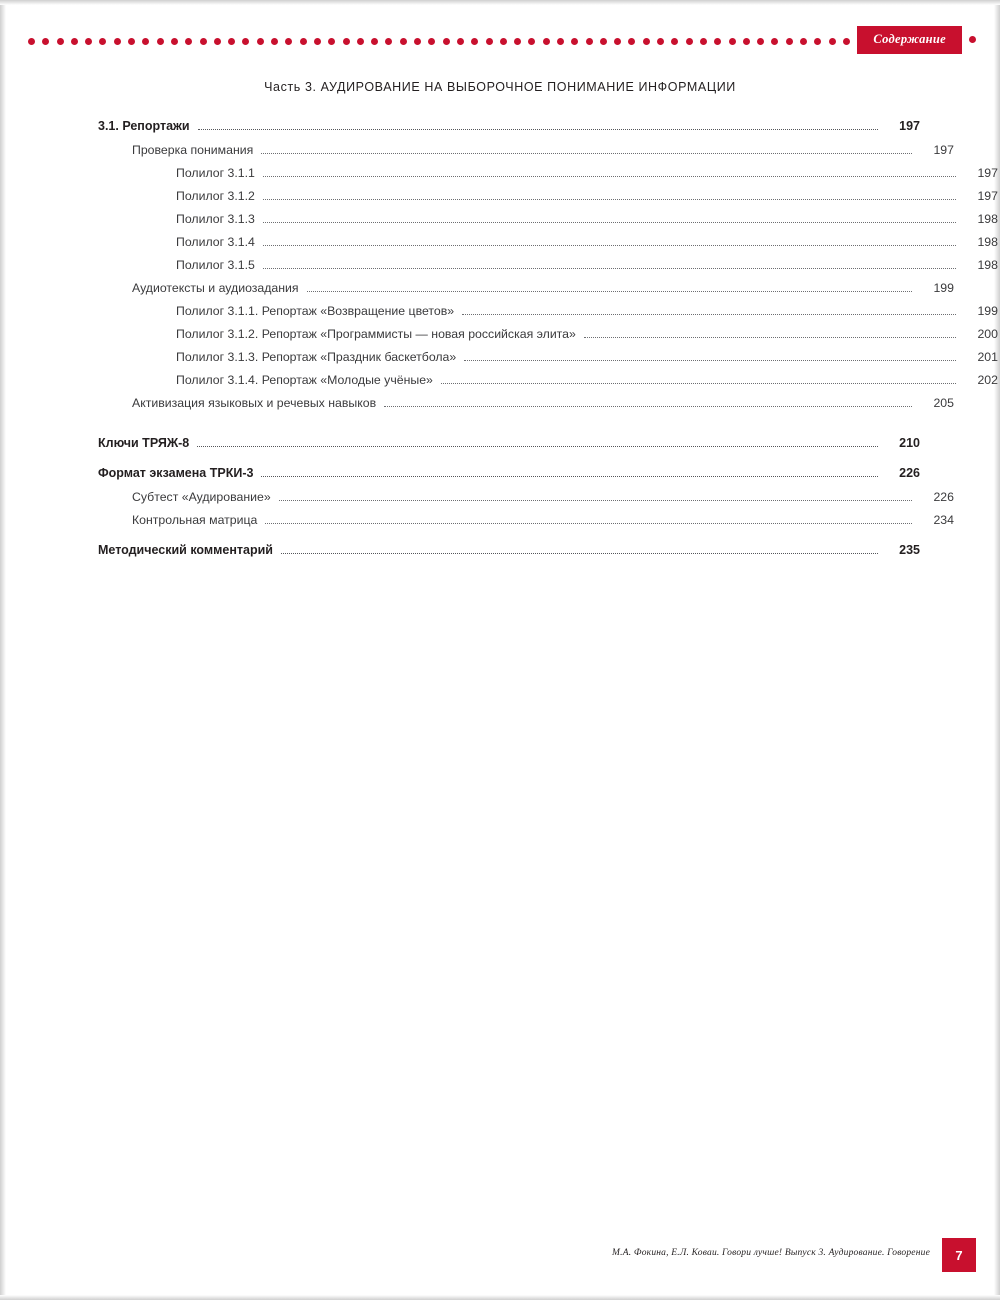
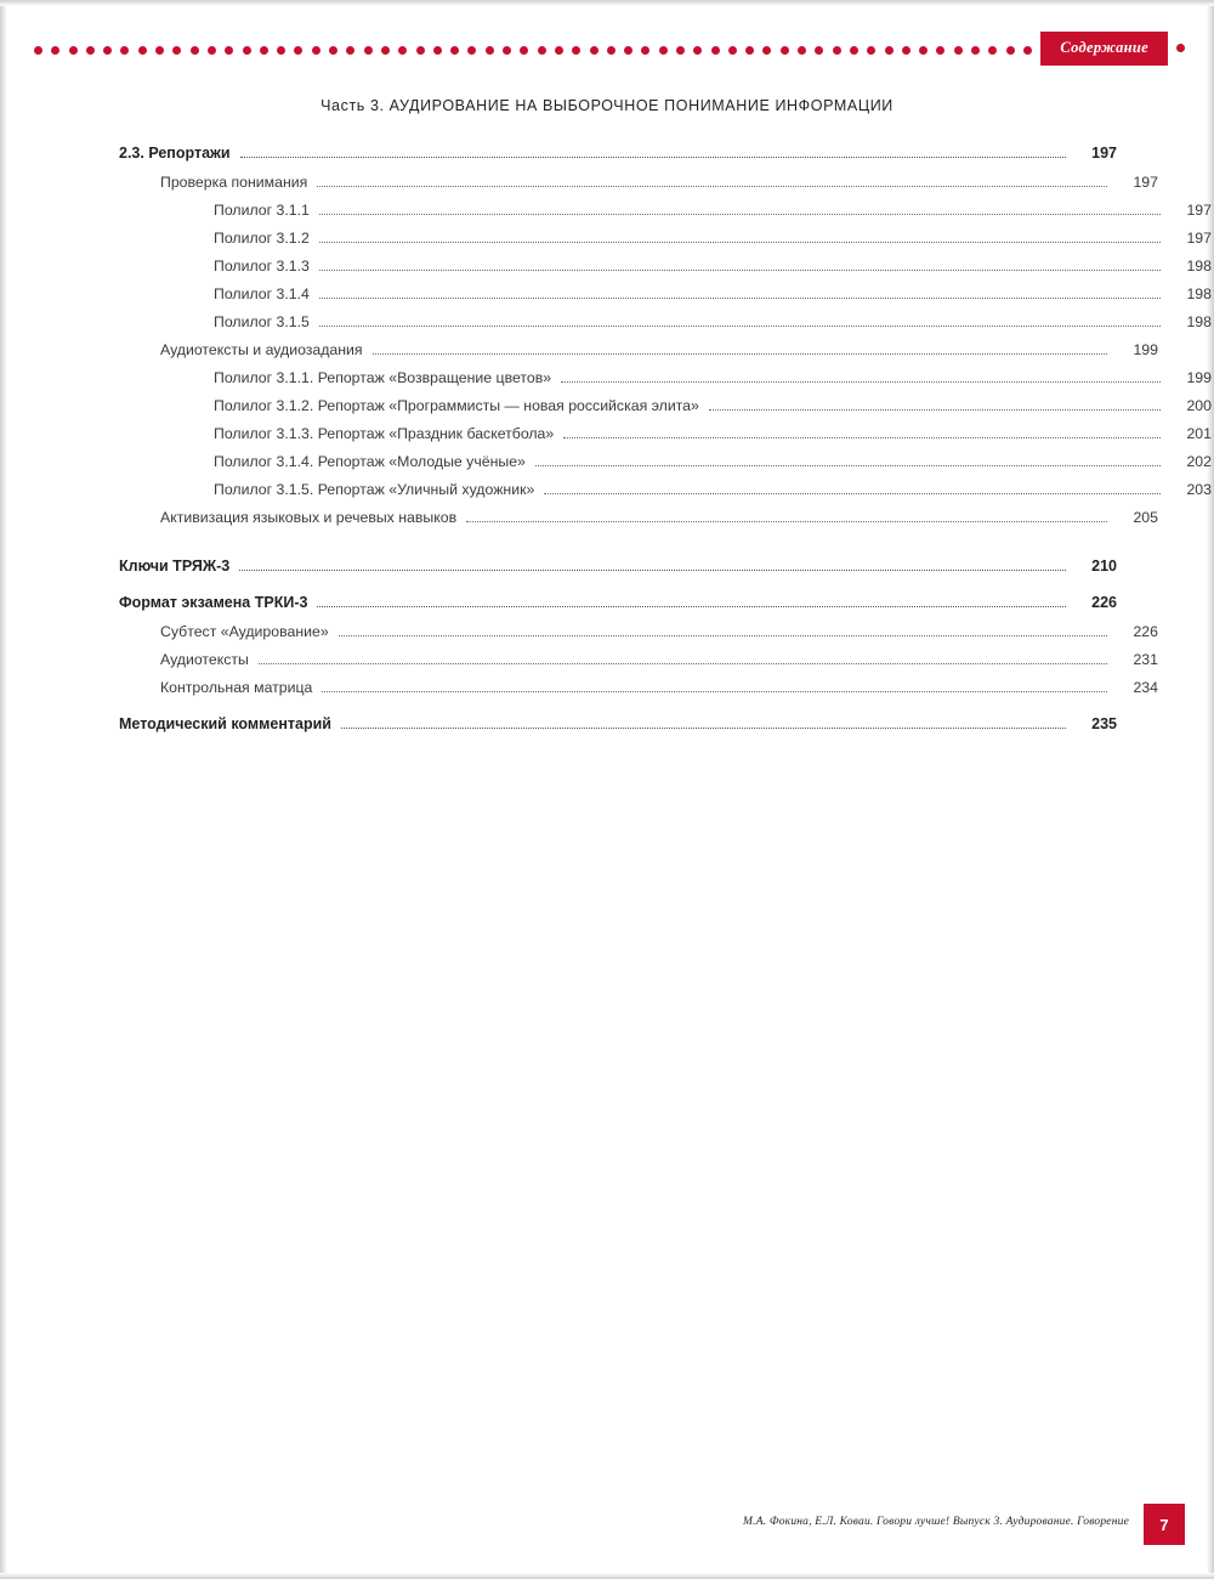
  Содержание
  Часть 3. АУДИРОВАНИЕ НА ВЫБОРОЧНОЕ ПОНИМАНИЕ ИНФОРМАЦИИ
- 3.1. Репортажи
+ 2.3. Репортажи
  197
  Проверка понимания
  197
  Полилог 3.1.1
  197
  Полилог 3.1.2
  197
  Полилог 3.1.3
  198
  Полилог 3.1.4
  198
  Полилог 3.1.5
  198
  Аудиотексты и аудиозадания
  199
  Полилог 3.1.1. Репортаж «Возвращение цветов»
  199
  Полилог 3.1.2. Репортаж «Программисты — новая российская элита»
  200
  Полилог 3.1.3. Репортаж «Праздник баскетбола»
  201
  Полилог 3.1.4. Репортаж «Молодые учёные»
  202
+ Полилог 3.1.5. Репортаж «Уличный художник»
+ 203
  Активизация языковых и речевых навыков
  205
- Ключи ТРЯЖ-8
+ Ключи ТРЯЖ-3
  210
  Формат экзамена ТРКИ-3
  226
  Субтест «Аудирование»
  226
+ Аудиотексты
+ 231
  Контрольная матрица
  234
  Методический комментарий
  235
  М.А. Фокина, Е.Л. Коваи. Говори лучше! Выпуск 3. Аудирование. Говорение
  7
